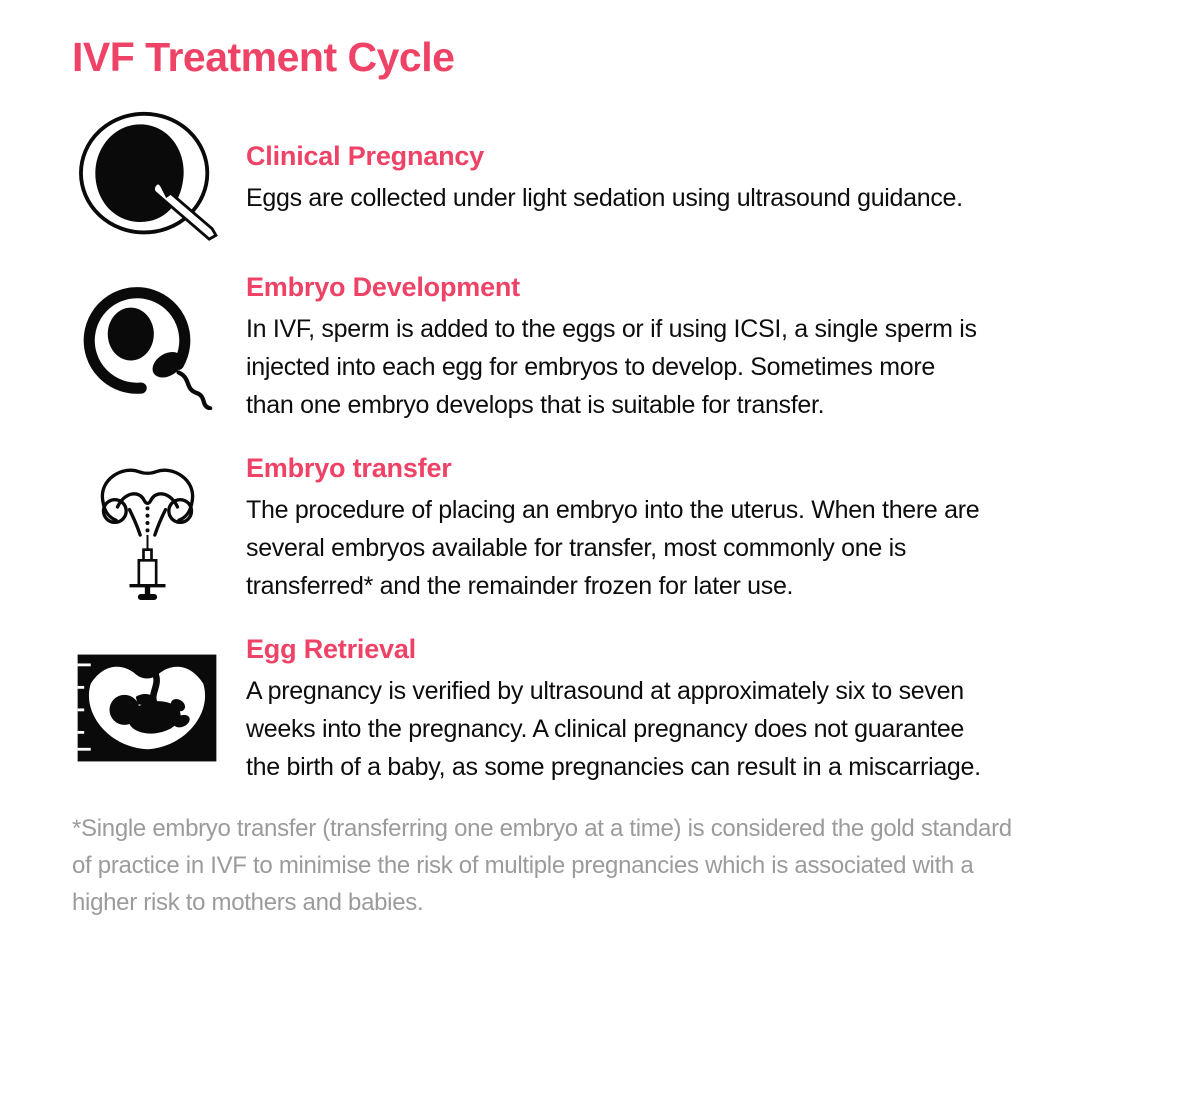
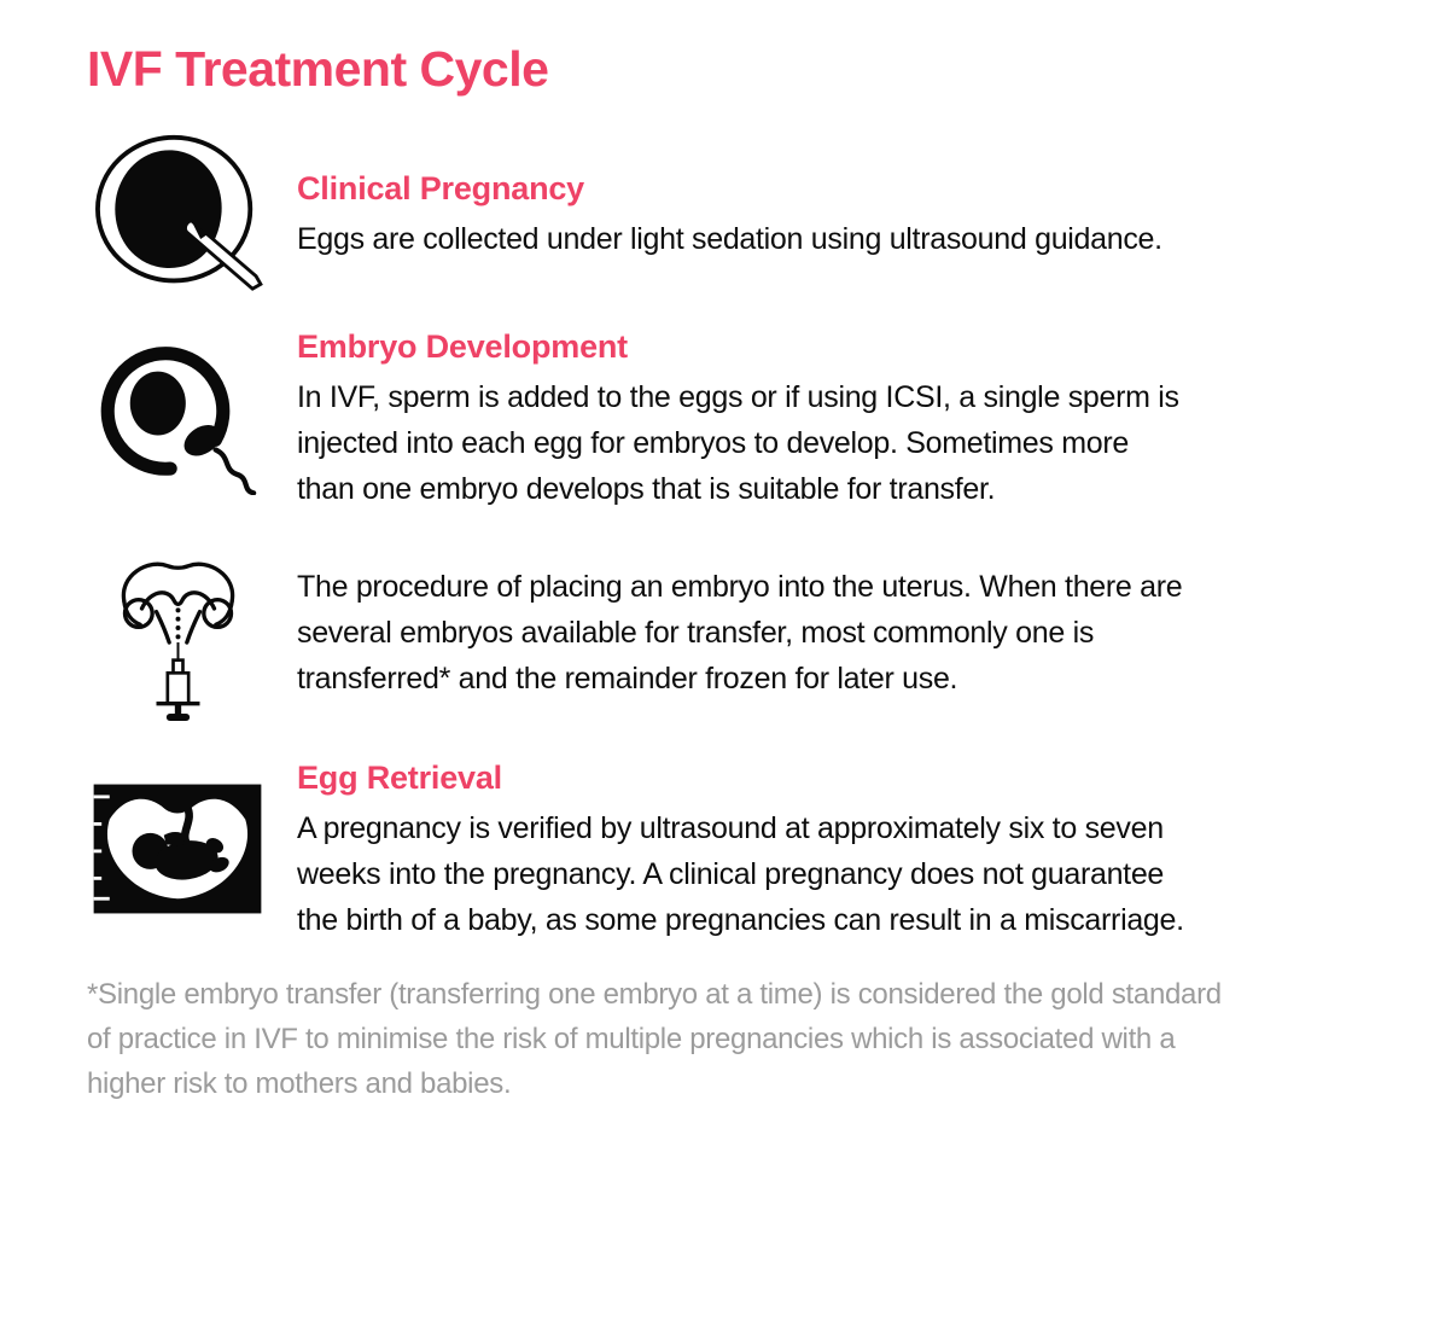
  IVF Treatment Cycle
  Clinical Pregnancy
  Eggs are collected under light sedation using ultrasound guidance.
  Embryo Development
  In IVF, sperm is added to the eggs or if using ICSI, a single sperm is
  injected into each egg for embryos to develop. Sometimes more
  than one embryo develops that is suitable for transfer.
- Embryo transfer
  The procedure of placing an embryo into the uterus. When there are
  several embryos available for transfer, most commonly one is
  transferred* and the remainder frozen for later use.
  Egg Retrieval
  A pregnancy is verified by ultrasound at approximately six to seven
  weeks into the pregnancy. A clinical pregnancy does not guarantee
  the birth of a baby, as some pregnancies can result in a miscarriage.
  *Single embryo transfer (transferring one embryo at a time) is considered the gold standard
  of practice in IVF to minimise the risk of multiple pregnancies which is associated with a
  higher risk to mothers and babies.
